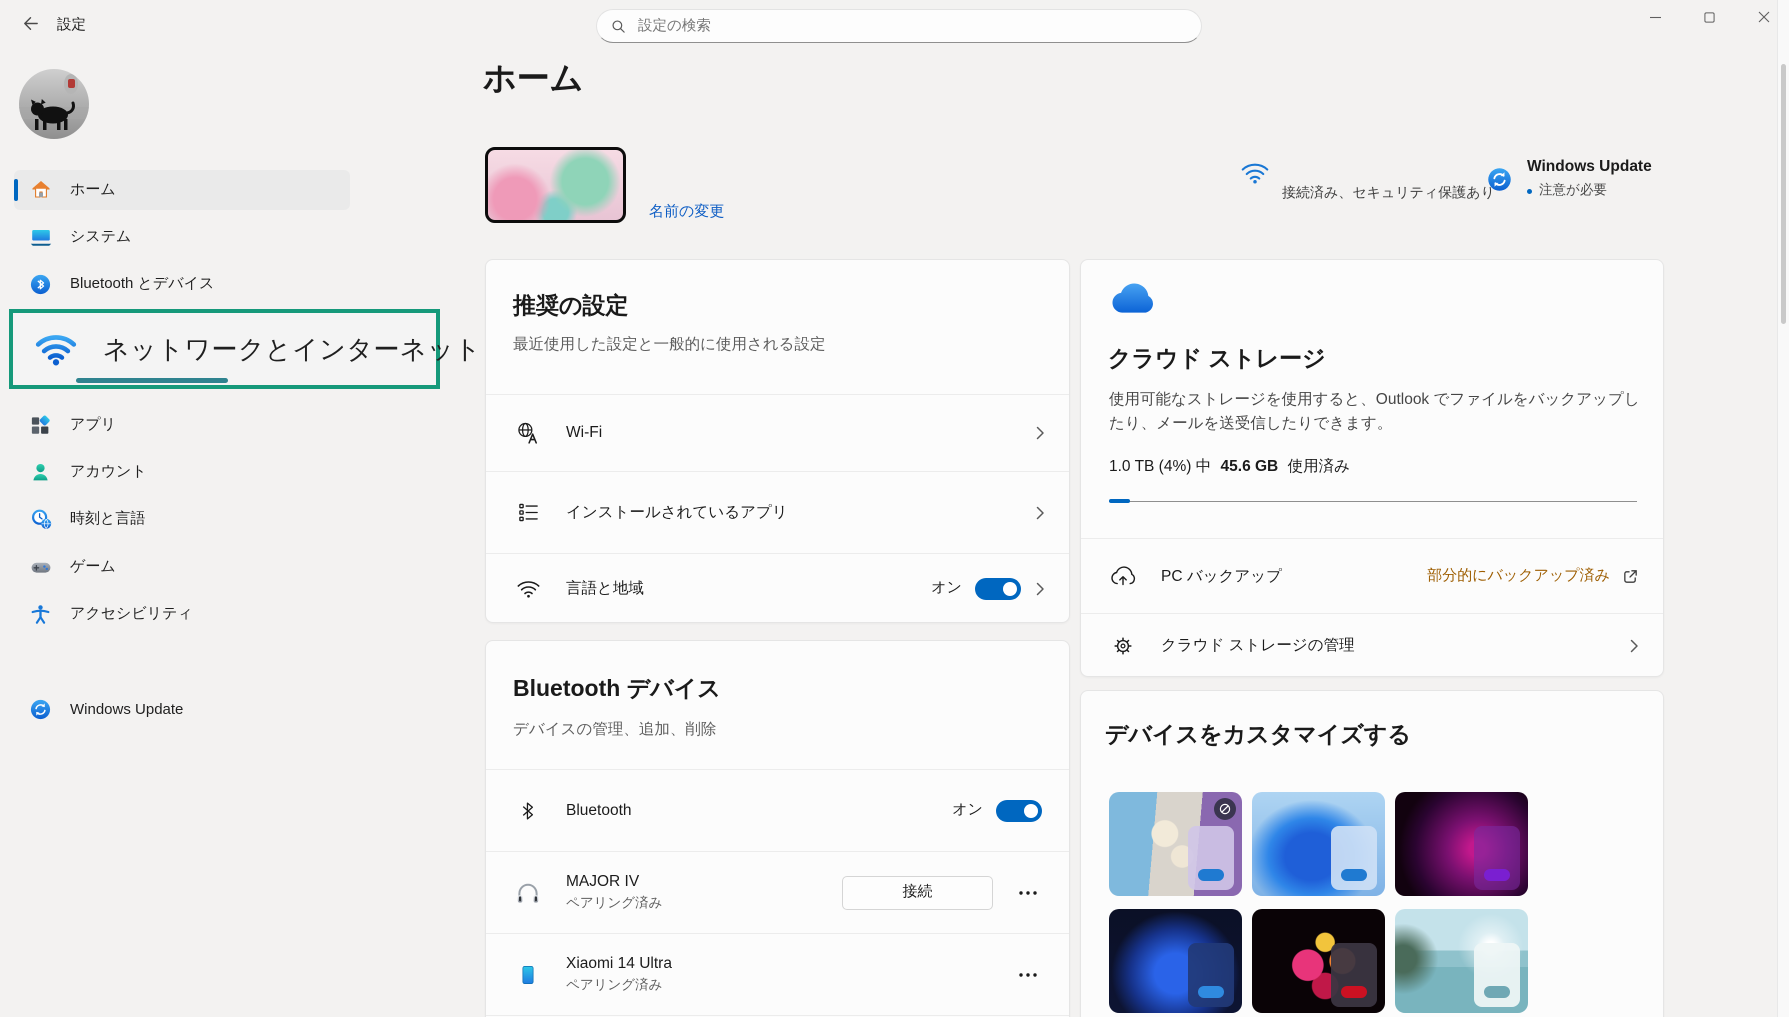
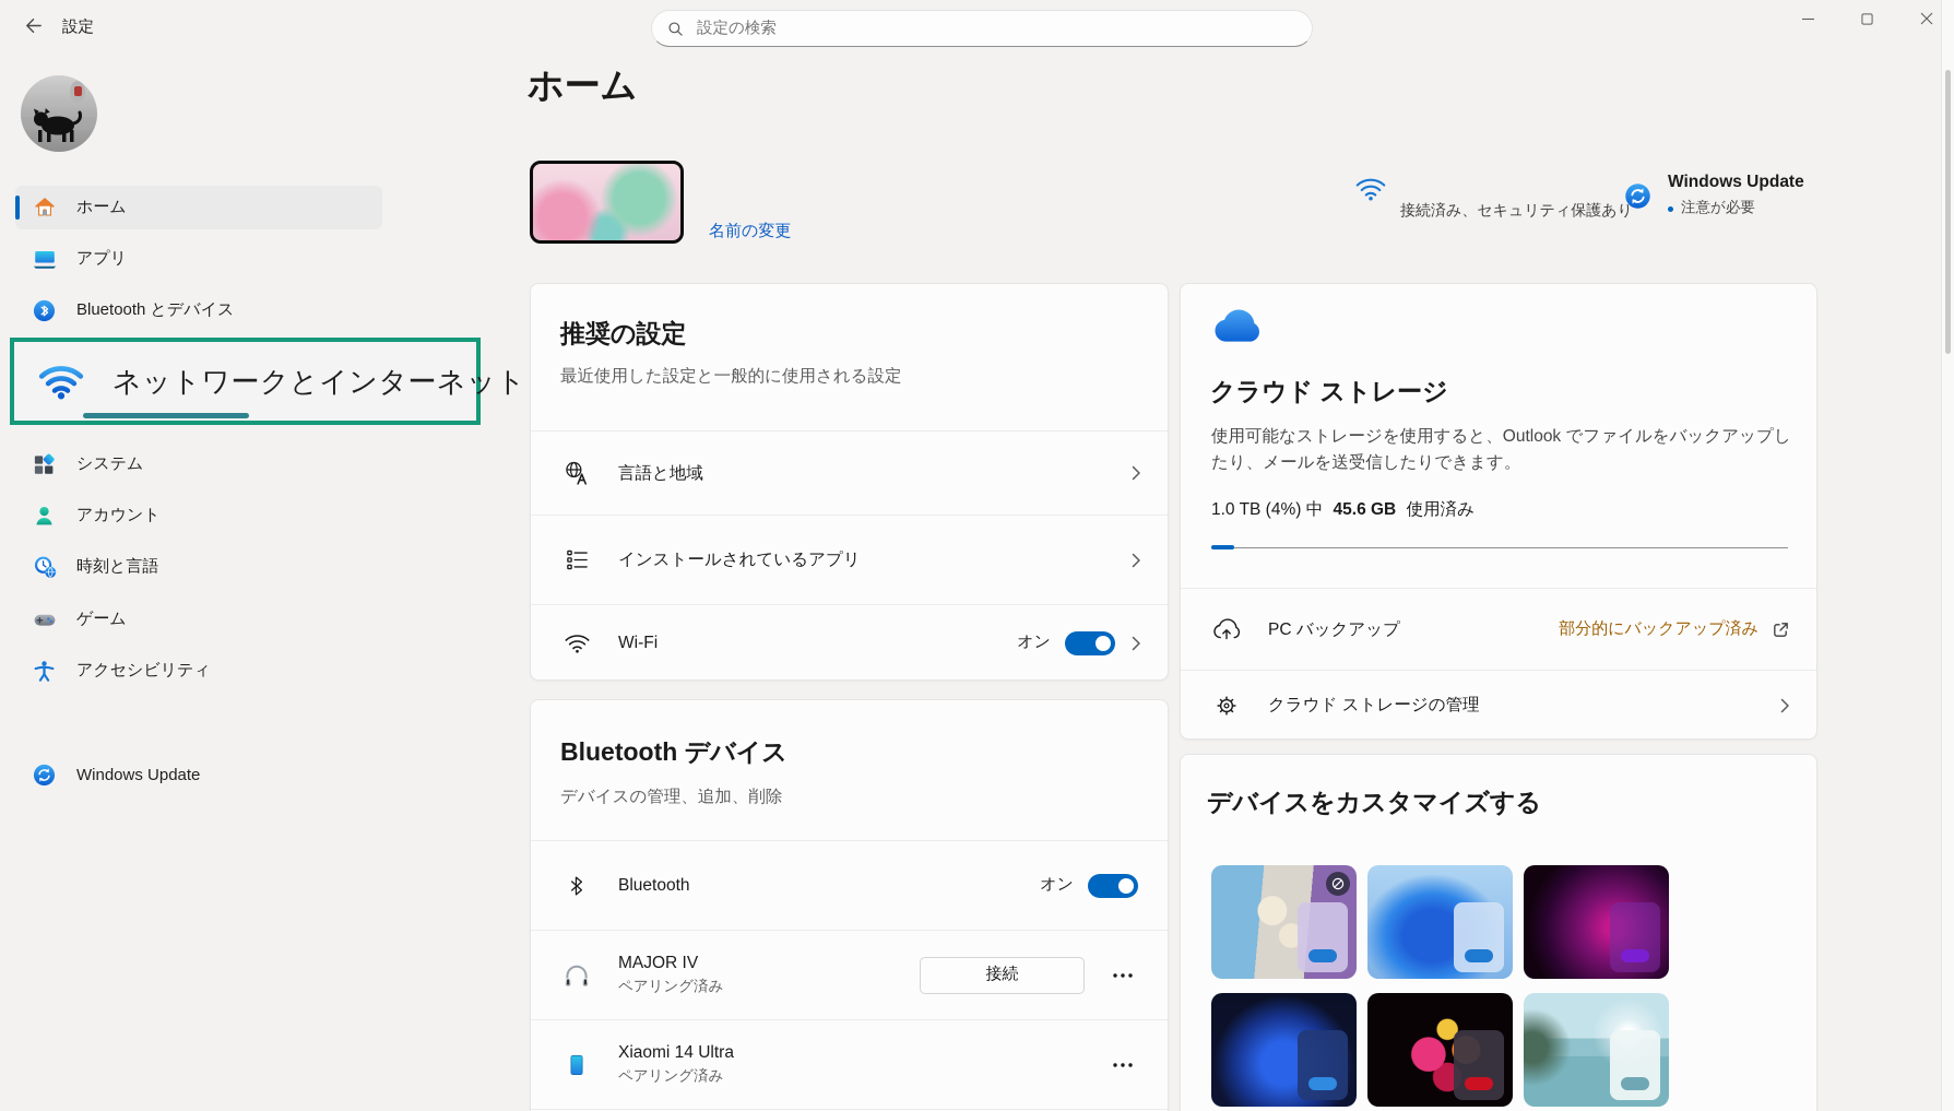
  設定
  設定の検索
  ホーム
- システム
+ アプリ
  Bluetooth とデバイス
  ネットワークとインターネット
- アプリ
+ システム
  アカウント
  時刻と言語
  ゲーム
  アクセシビリティ
  Windows Update
  ホーム
  名前の変更
  接続済み、セキュリティ保護あり
  Windows Update
  注意が必要
  推奨の設定
  最近使用した設定と一般的に使用される設定
- Wi-Fi
+ 言語と地域
  インストールされているアプリ
- 言語と地域
+ Wi-Fi
  オン
  Bluetooth デバイス
  デバイスの管理、追加、削除
  Bluetooth
  オン
  MAJOR IV
  ペアリング済み
  接続
  Xiaomi 14 Ultra
  ペアリング済み
  クラウド ストレージ
  使用可能なストレージを使用すると、Outlook でファイルをバックアップしたり、メールを送受信したりできます。
  1.0 TB (4%) 中 45.6 GB 使用済み
  PC バックアップ
  部分的にバックアップ済み
  クラウド ストレージの管理
  デバイスをカスタマイズする
